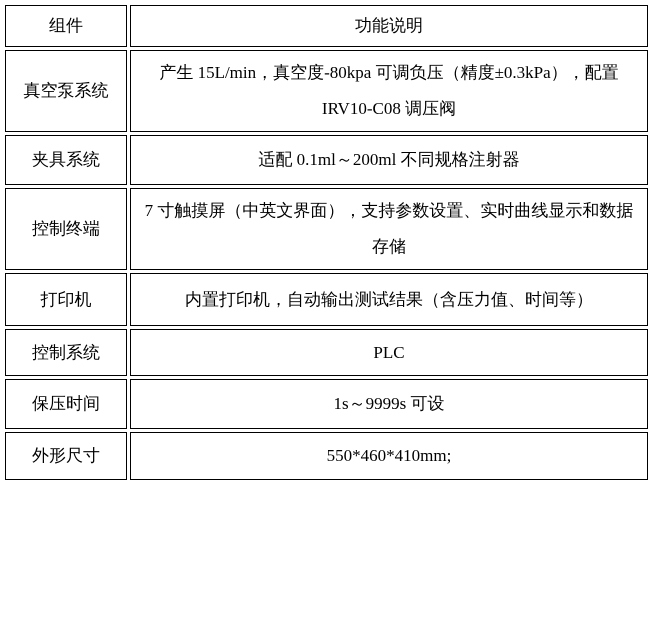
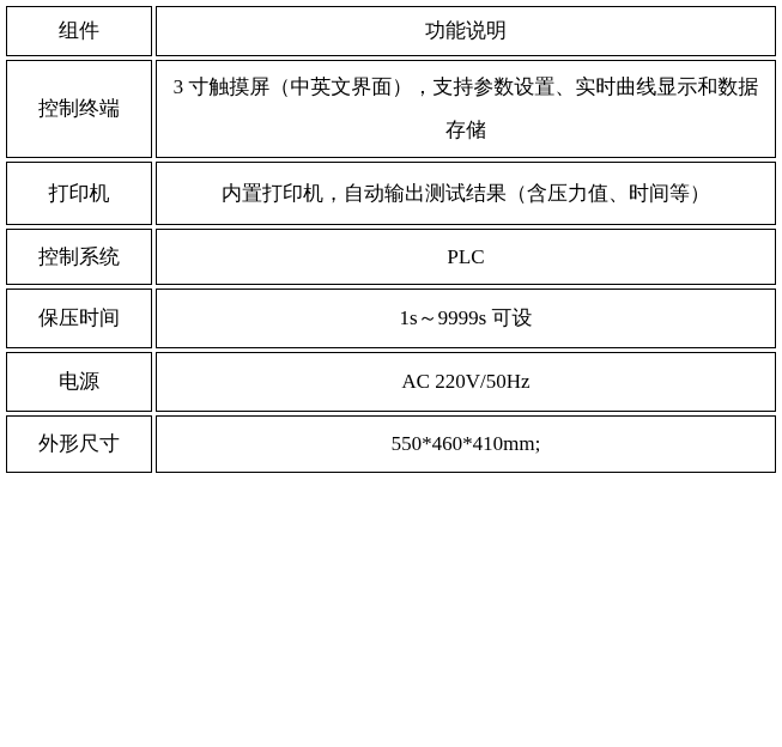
  组件	功能说明
- 真空泵系统	产生 15L/min，真空度-80kpa 可调负压（精度±0.3kPa），配置 IRV10-C08 调压阀
- 夹具系统	适配 0.1ml～200ml 不同规格注射器
- 控制终端	7 寸触摸屏（中英文界面），支持参数设置、实时曲线显示和数据存储
+ 控制终端	3 寸触摸屏（中英文界面），支持参数设置、实时曲线显示和数据存储
  打印机	内置打印机，自动输出测试结果（含压力值、时间等）
  控制系统	PLC
  保压时间	1s～9999s 可设
+ 电源	AC 220V/50Hz
  外形尺寸	550*460*410mm;
